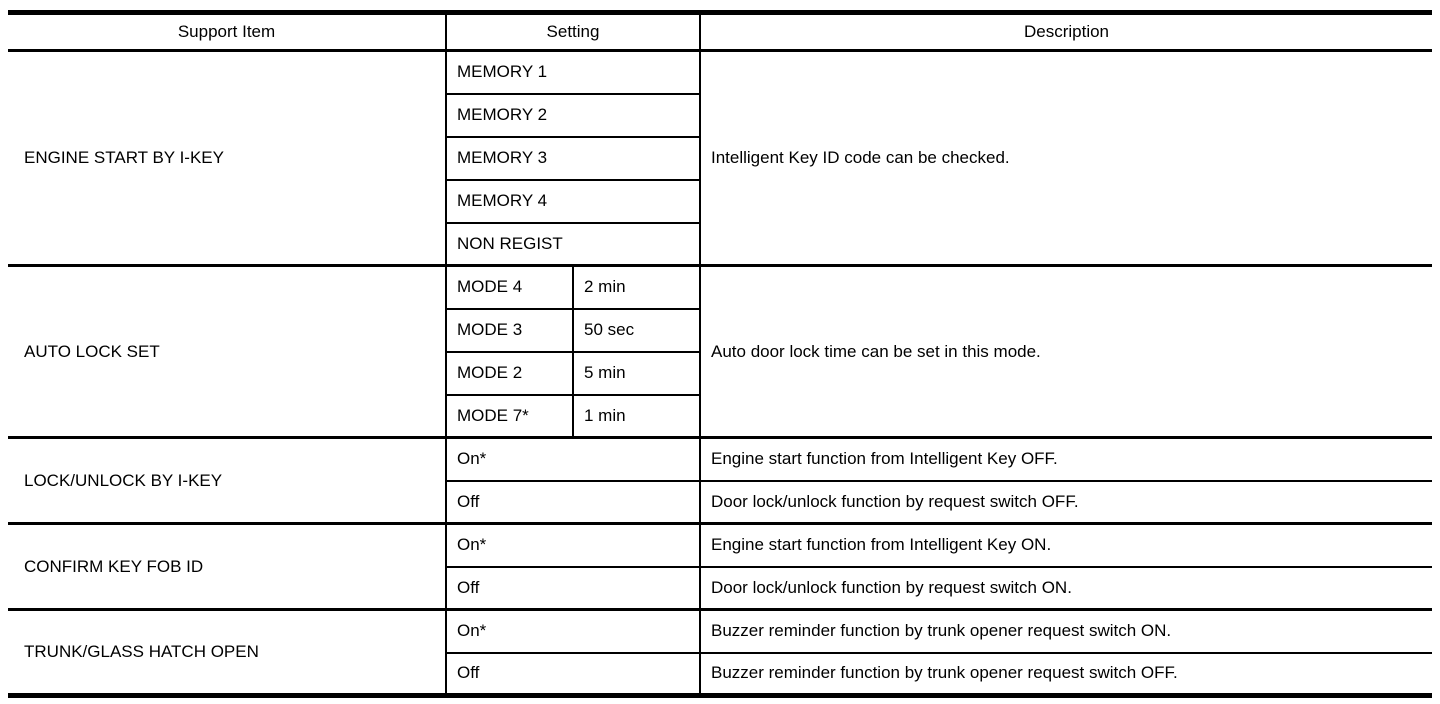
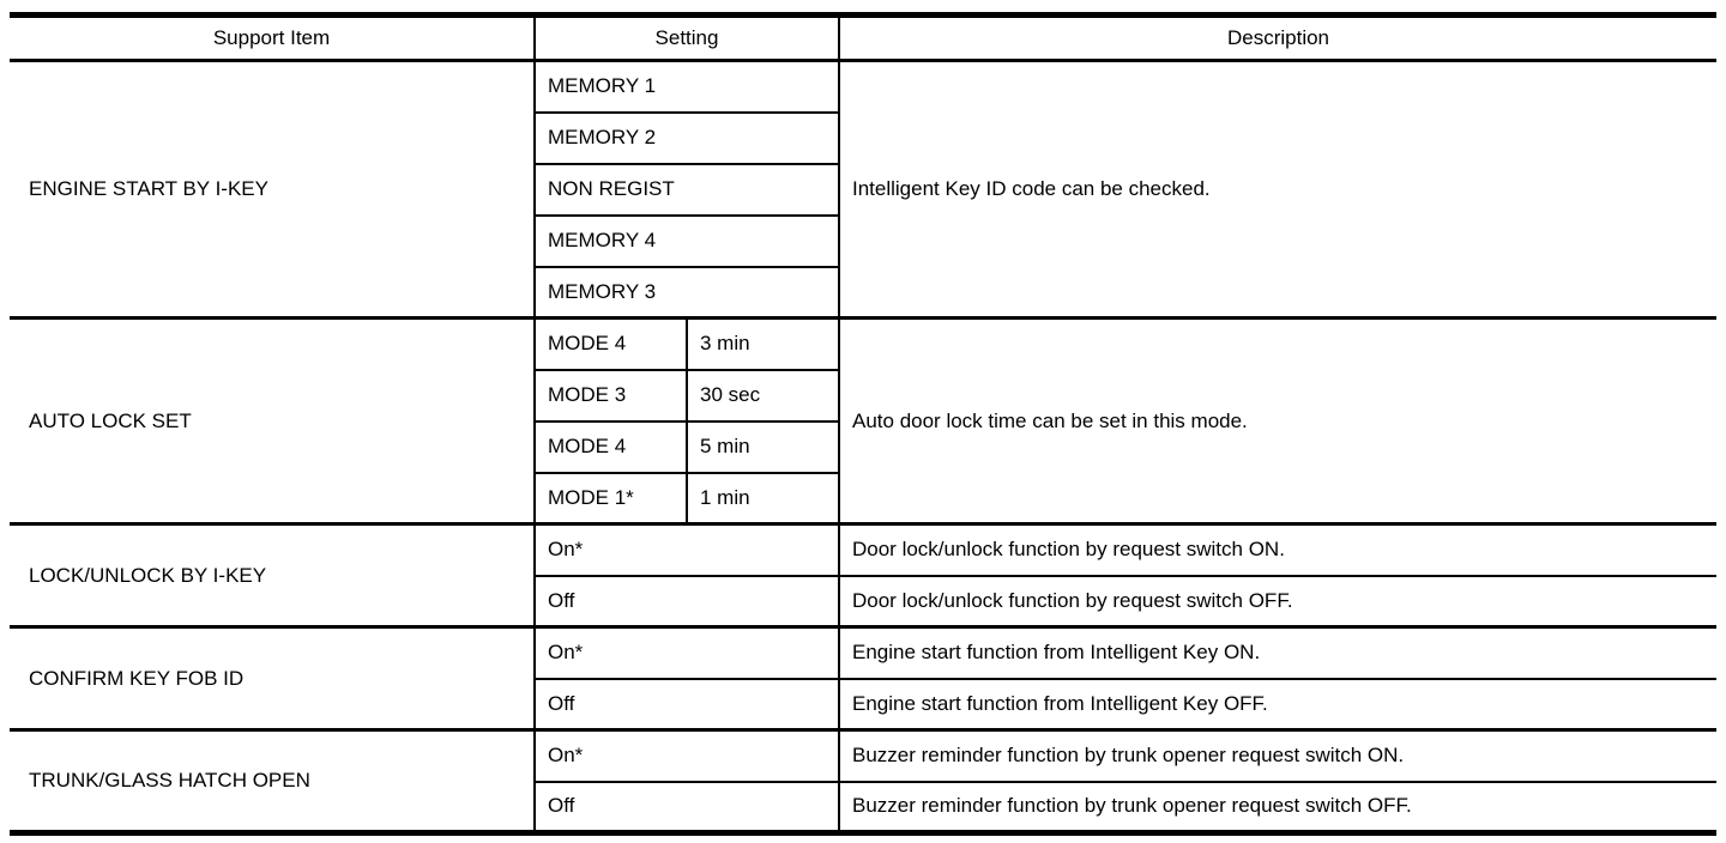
  Support Item	Setting	Description
  ENGINE START BY I-KEY	MEMORY 1	Intelligent Key ID code can be checked.
  MEMORY 2
- MEMORY 3
+ NON REGIST
  MEMORY 4
- NON REGIST
+ MEMORY 3
- AUTO LOCK SET	MODE 4	2 min	Auto door lock time can be set in this mode.
+ AUTO LOCK SET	MODE 4	3 min	Auto door lock time can be set in this mode.
- MODE 3	50 sec
+ MODE 3	30 sec
- MODE 2	5 min
+ MODE 4	5 min
- MODE 7*	1 min
+ MODE 1*	1 min
- LOCK/UNLOCK BY I-KEY	On*	Engine start function from Intelligent Key OFF.
+ LOCK/UNLOCK BY I-KEY	On*	Door lock/unlock function by request switch ON.
  Off	Door lock/unlock function by request switch OFF.
  CONFIRM KEY FOB ID	On*	Engine start function from Intelligent Key ON.
- Off	Door lock/unlock function by request switch ON.
+ Off	Engine start function from Intelligent Key OFF.
  TRUNK/GLASS HATCH OPEN	On*	Buzzer reminder function by trunk opener request switch ON.
  Off	Buzzer reminder function by trunk opener request switch OFF.
